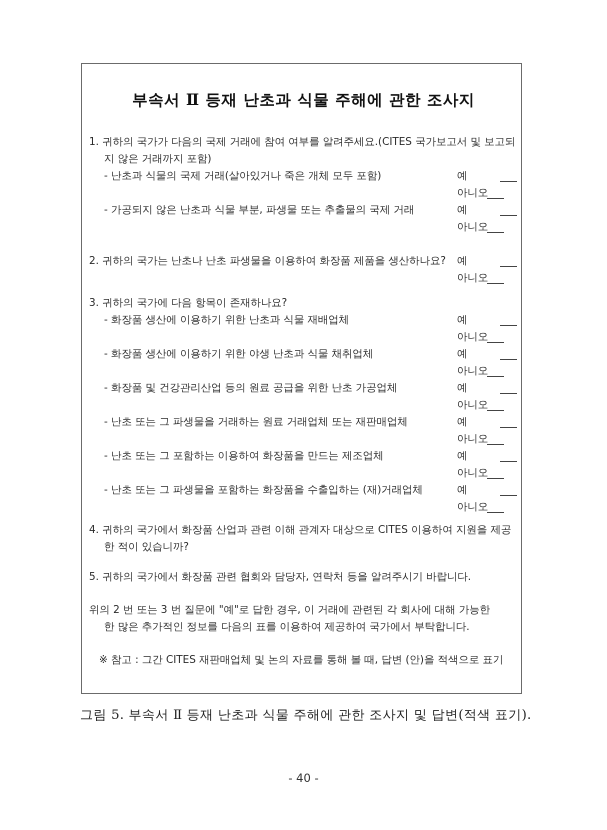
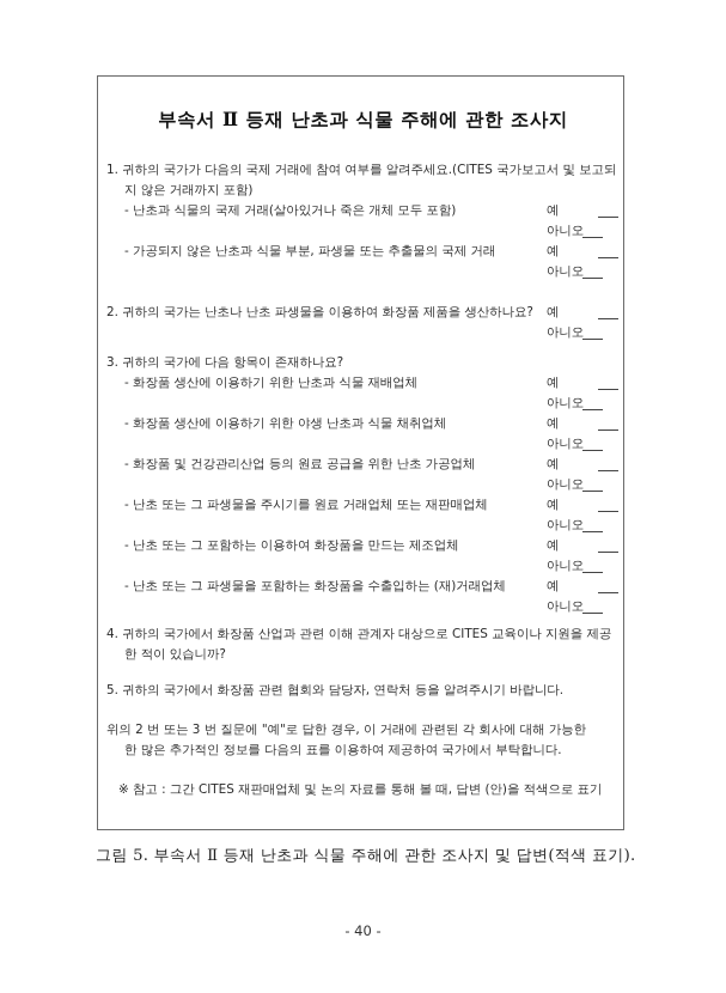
  부속서 Ⅱ 등재 난초과 식물 주해에 관한 조사지
  1. 귀하의 국가가 다음의 국제 거래에 참여 여부를 알려주세요.(CITES 국가보고서 및 보고되
  지 않은 거래까지 포함)
  - 난초과 식물의 국제 거래(살아있거나 죽은 개체 모두 포함)
  예
  아니오
  - 가공되지 않은 난초과 식물 부분, 파생물 또는 추출물의 국제 거래
  예
  아니오
  2. 귀하의 국가는 난초나 난초 파생물을 이용하여 화장품 제품을 생산하나요?
  예
  아니오
  3. 귀하의 국가에 다음 항목이 존재하나요?
  - 화장품 생산에 이용하기 위한 난초과 식물 재배업체
  예
  아니오
  - 화장품 생산에 이용하기 위한 야생 난초과 식물 채취업체
  예
  아니오
  - 화장품 및 건강관리산업 등의 원료 공급을 위한 난초 가공업체
  예
  아니오
- - 난초 또는 그 파생물을 거래하는 원료 거래업체 또는 재판매업체
+ - 난초 또는 그 파생물을 주시기를 원료 거래업체 또는 재판매업체
  예
  아니오
  - 난초 또는 그 포함하는 이용하여 화장품을 만드는 제조업체
  예
  아니오
  - 난초 또는 그 파생물을 포함하는 화장품을 수출입하는 (재)거래업체
  예
  아니오
- 4. 귀하의 국가에서 화장품 산업과 관련 이해 관계자 대상으로 CITES 이용하여 지원을 제공
+ 4. 귀하의 국가에서 화장품 산업과 관련 이해 관계자 대상으로 CITES 교육이나 지원을 제공
  한 적이 있습니까?
  5. 귀하의 국가에서 화장품 관련 협회와 담당자, 연락처 등을 알려주시기 바랍니다.
  위의 2 번 또는 3 번 질문에 "예"로 답한 경우, 이 거래에 관련된 각 회사에 대해 가능한
  한 많은 추가적인 정보를 다음의 표를 이용하여 제공하여 국가에서 부탁합니다.
  ※ 참고 : 그간 CITES 재판매업체 및 논의 자료를 통해 볼 때, 답변 (안)을 적색으로 표기
  그림 5. 부속서 Ⅱ 등재 난초과 식물 주해에 관한 조사지 및 답변(적색 표기).
  - 40 -
